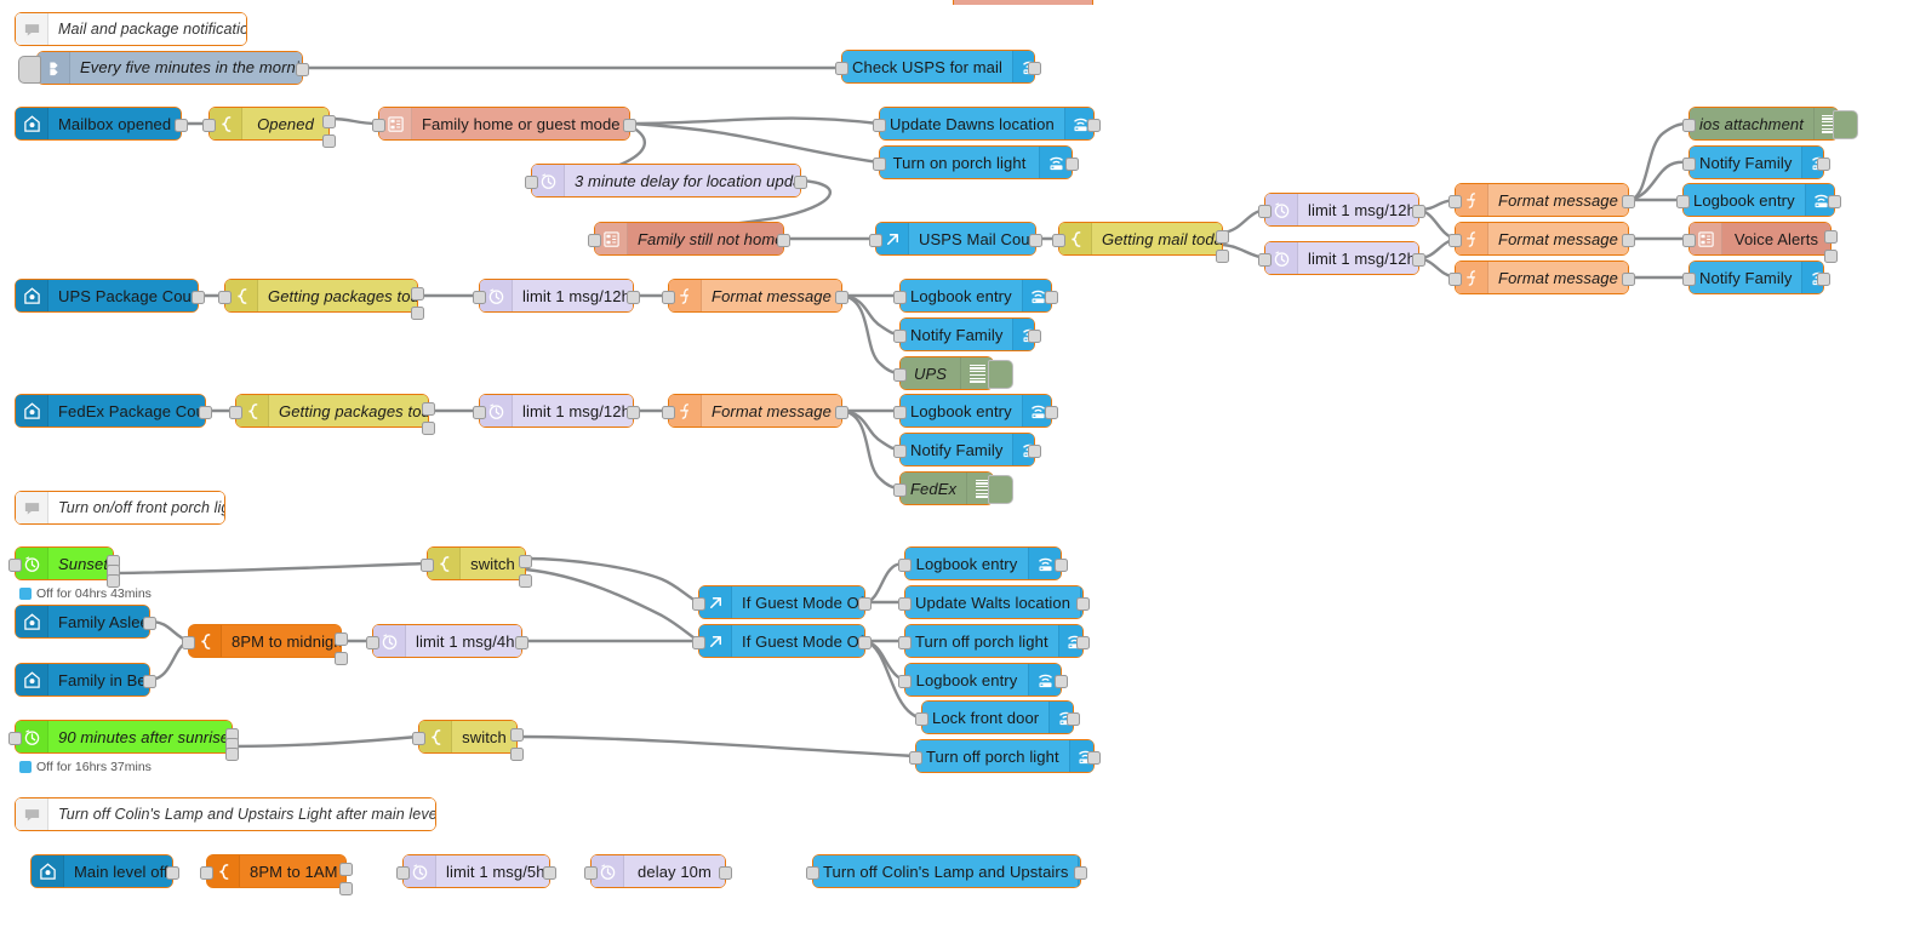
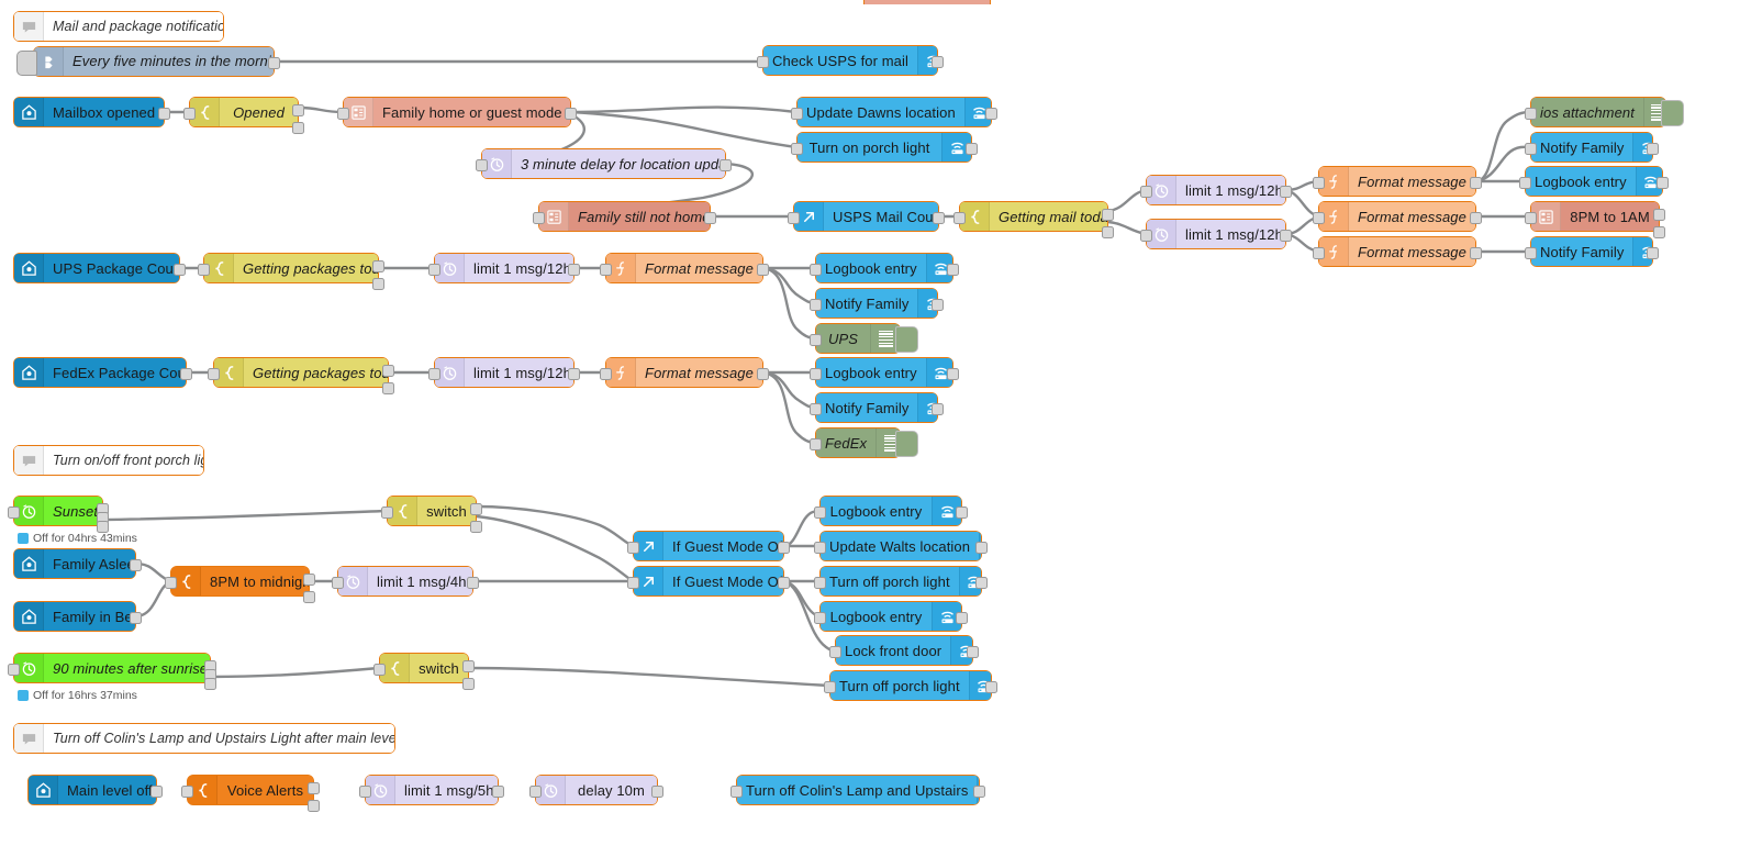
  Mail and package notificatio
  Every five minutes in the morn
  Check USPS for mail
  Mailbox opened
  Opened
  Family home or guest mode
  Update Dawns location
  Turn on porch light
  3 minute delay for location upd
  Family still not hom
  USPS Mail Cou
  Getting mail tod
  limit 1 msg/12
  limit 1 msg/12
  Format message
  Format message
  Format message
  ios attachment
  Notify Family
  Logbook entry
- Voice Alerts
+ 8PM to 1AM
  Notify Family
  UPS Package Cou
  Getting packages to
  limit 1 msg/12
  Format message
  Logbook entry
  Notify Family
  UPS
  FedEx Package Co
  Getting packages to
  limit 1 msg/12
  Format message
  Logbook entry
  Notify Family
  FedEx
  Turn on/off front porch li
  Sunse
  Family Asle
  Family in B
  8PM to midnig
  limit 1 msg/4h
  switch
  If Guest Mode O
  If Guest Mode O
  Logbook entry
  Update Walts location
  Turn off porch light
  Logbook entry
  Lock front door
  90 minutes after sunris
  switch
  Turn off porch light
  Turn off Colin's Lamp and Upstairs Light after main leve
  Main level of
- 8PM to 1AM
+ Voice Alerts
  limit 1 msg/5h
  delay 10m
  Turn off Colin's Lamp and Upstairs
  Off for 04hrs 43mins
  Off for 16hrs 37mins
